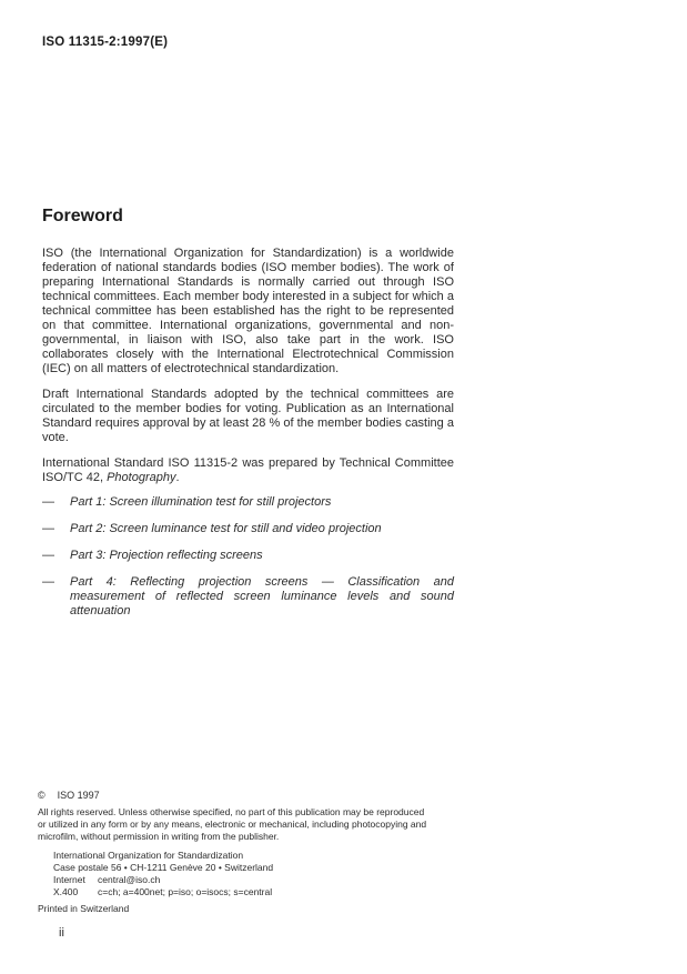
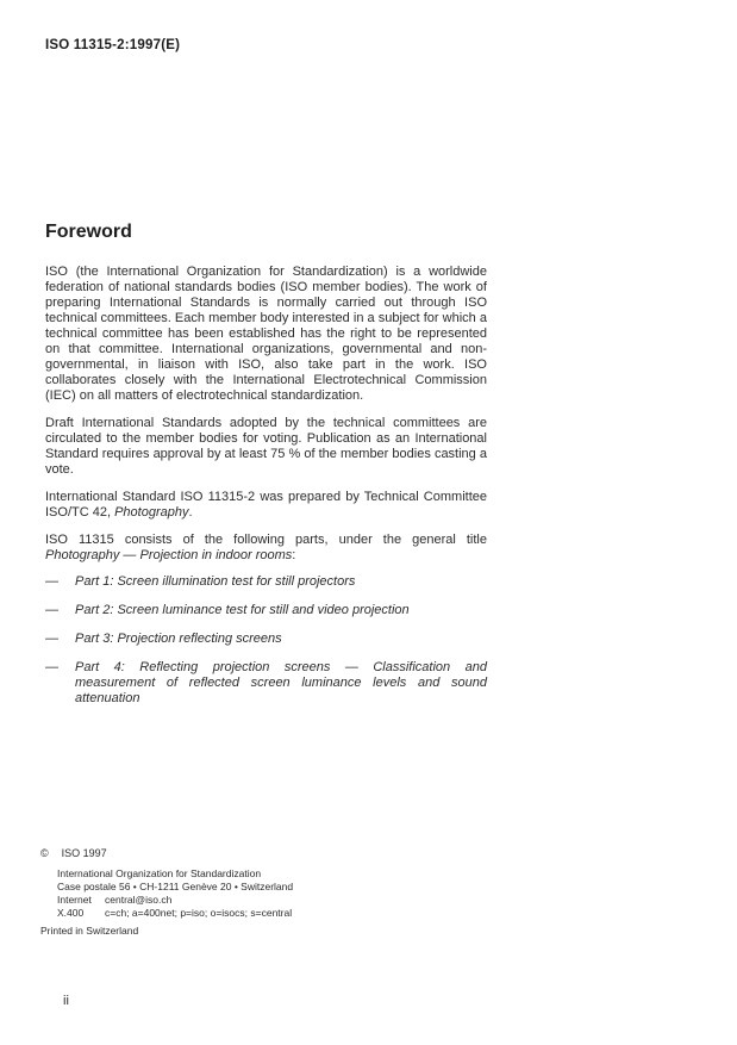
  ISO 11315-2:1997(E)
  Foreword
  ISO (the International Organization for Standardization) is a worldwide federation of national standards bodies (ISO member bodies). The work of preparing International Standards is normally carried out through ISO technical committees. Each member body interested in a subject for which a technical committee has been established has the right to be represented on that committee. International organizations, governmental and non-governmental, in liaison with ISO, also take part in the work. ISO collaborates closely with the International Electrotechnical Commission (IEC) on all matters of electrotechnical standardization.
- Draft International Standards adopted by the technical committees are circulated to the member bodies for voting. Publication as an International Standard requires approval by at least 28 % of the member bodies casting a vote.
+ Draft International Standards adopted by the technical committees are circulated to the member bodies for voting. Publication as an International Standard requires approval by at least 75 % of the member bodies casting a vote.
  International Standard ISO 11315-2 was prepared by Technical Committee ISO/TC 42, Photography.
+ ISO 11315 consists of the following parts, under the general title Photography — Projection in indoor rooms:
  —
  Part 1: Screen illumination test for still projectors
  —
  Part 2: Screen luminance test for still and video projection
  —
  Part 3: Projection reflecting screens
  —
  Part 4: Reflecting projection screens — Classification and measurement of reflected screen luminance levels and sound attenuation
  © ISO 1997
- All rights reserved. Unless otherwise specified, no part of this publication may be reproduced or utilized in any form or by any means, electronic or mechanical, including photocopying and microfilm, without permission in writing from the publisher.
  International Organization for Standardization
  Case postale 56 • CH-1211 Genève 20 • Switzerland
  Internet central@iso.ch
  X.400 c=ch; a=400net; p=iso; o=isocs; s=central
  Printed in Switzerland
  ii
